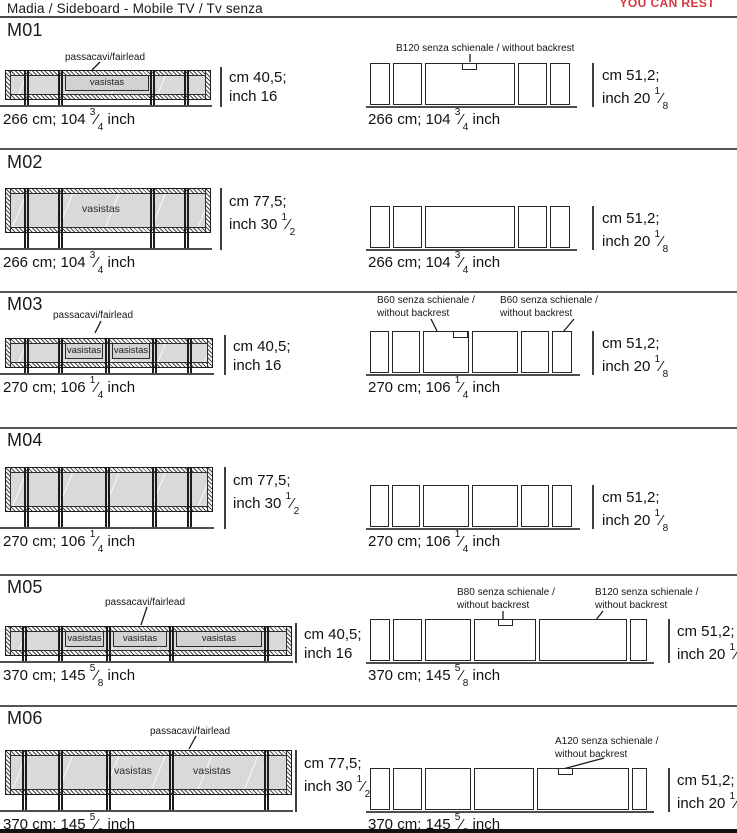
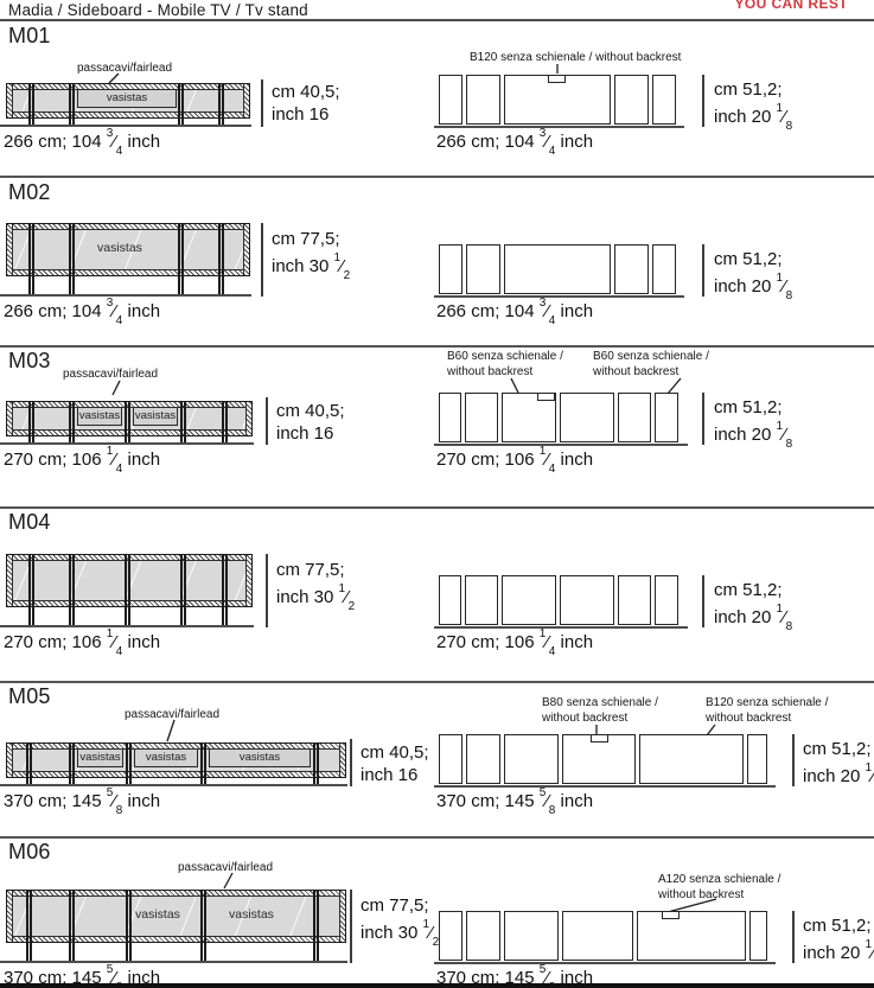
- Madia / Sideboard - Mobile TV / Tv senza
+ Madia / Sideboard - Mobile TV / Tv stand
  YOU CAN REST
  M01
  passacavi/fairlead
  vasistas
  266 cm; 104 3⁄4 inch
  cm 40,5;
  inch 16
  B120 senza schienale / without backrest
  266 cm; 104 3⁄4 inch
  cm 51,2;
  inch 20 1⁄8
  M02
  vasistas
  266 cm; 104 3⁄4 inch
  cm 77,5;
  inch 30 1⁄2
  266 cm; 104 3⁄4 inch
  cm 51,2;
  inch 20 1⁄8
  M03
  passacavi/fairlead
  vasistas
  vasistas
  270 cm; 106 1⁄4 inch
  cm 40,5;
  inch 16
  B60 senza schienale / without backrest
  B60 senza schienale / without backrest
  270 cm; 106 1⁄4 inch
  cm 51,2;
  inch 20 1⁄8
  M04
  270 cm; 106 1⁄4 inch
  cm 77,5;
  inch 30 1⁄2
  270 cm; 106 1⁄4 inch
  cm 51,2;
  inch 20 1⁄8
  M05
  passacavi/fairlead
  vasistas
  vasistas
  vasistas
  370 cm; 145 5⁄8 inch
  cm 40,5;
  inch 16
  B80 senza schienale / without backrest
  B120 senza schienale / without backrest
  370 cm; 145 5⁄8 inch
  cm 51,2;
  inch 20 1⁄
  M06
  passacavi/fairlead
  vasistas
  vasistas
  370 cm; 145 5⁄ inch
  cm 77,5;
  inch 30 1⁄2
  A120 senza schienale / without backrest
  370 cm; 145 5⁄ inch
  cm 51,2;
  inch 20 1⁄
